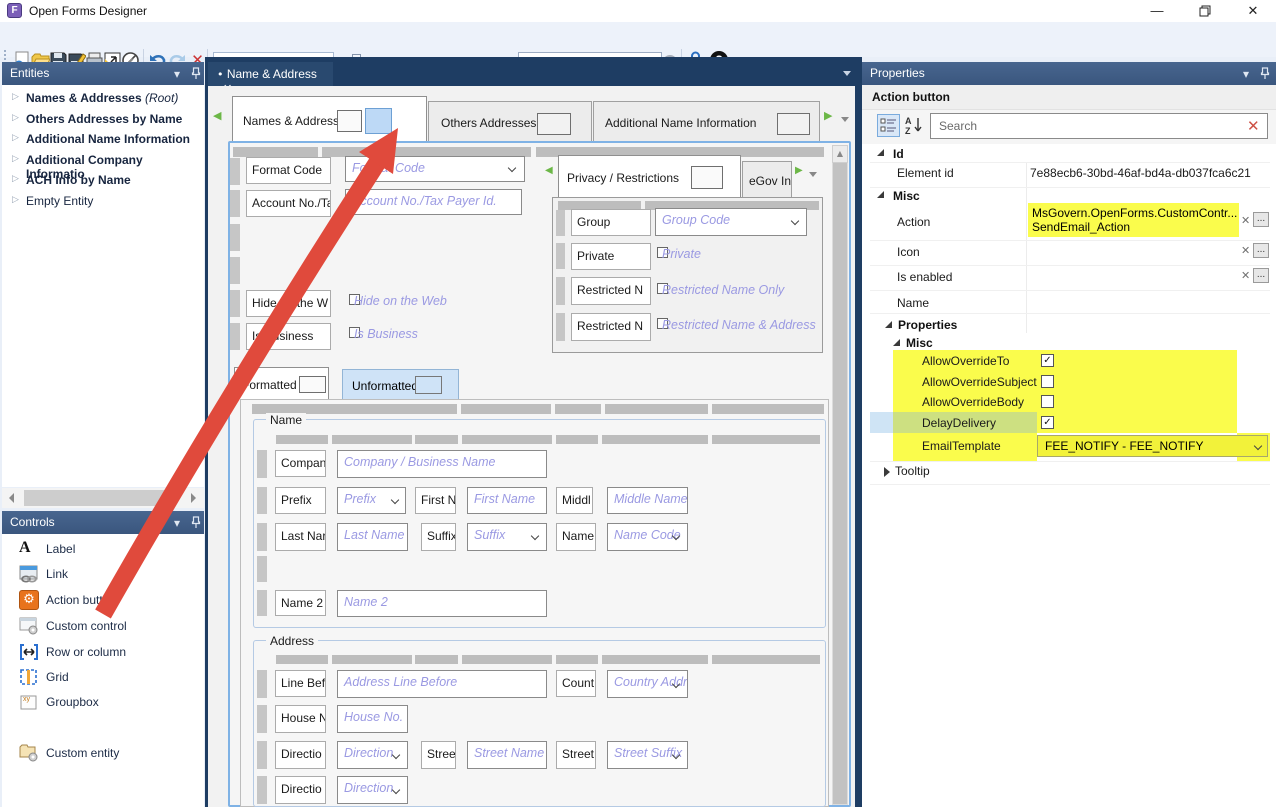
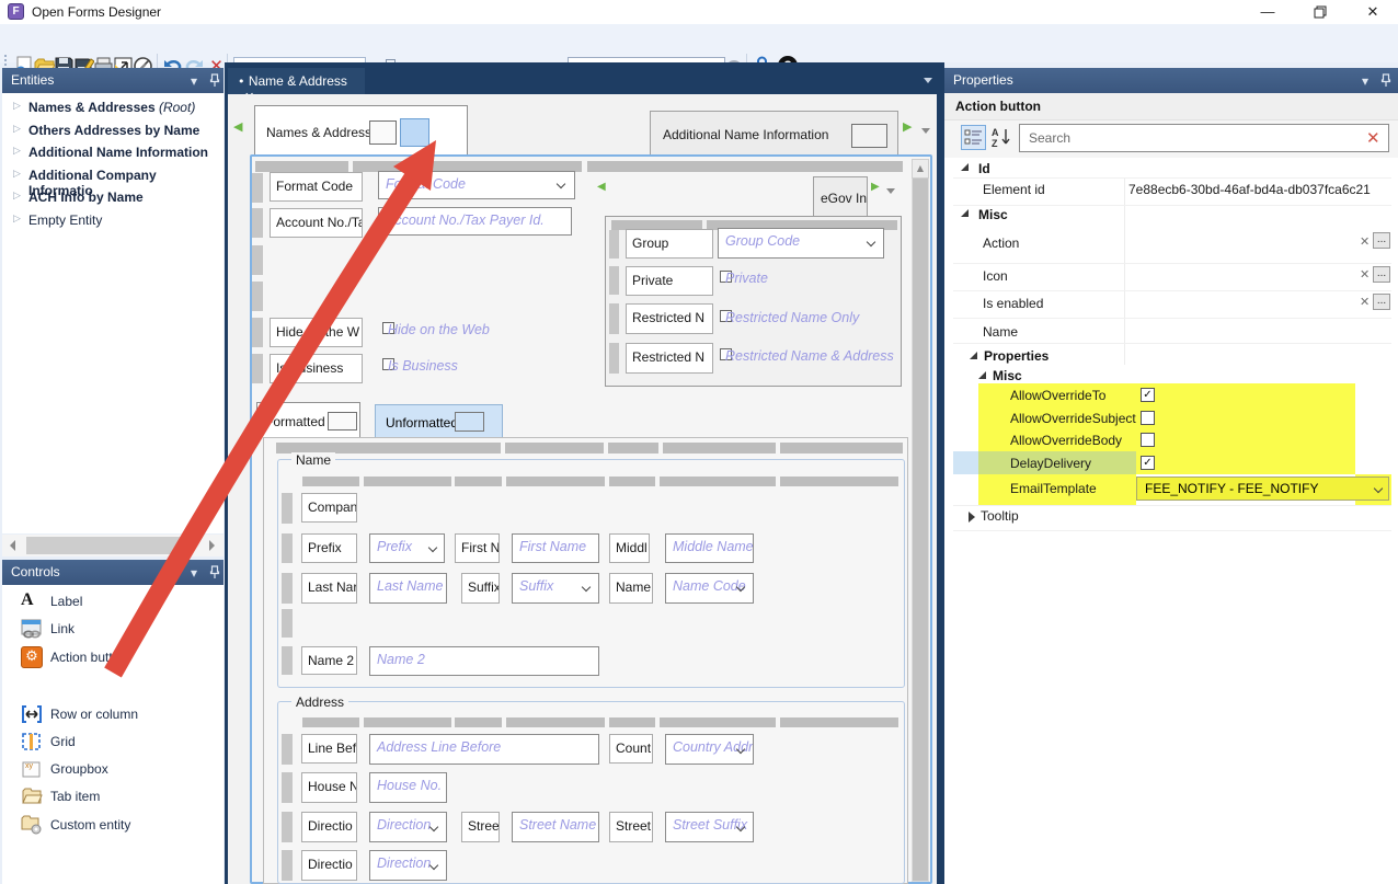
  F
  Open Forms Designer
  —
  ✕
  ✕
  Entities
  ▾
  ▷
  Names & Addresses (Root)
  ▷
  Others Addresses by Name
  ▷
  Additional Name Information
  ▷
  Additional Company Informatio
  ▷
  ACH Info by Name
  ▷
  Empty Entity
  Controls
  ▾
  A
  Label
  Link
  ⚙
  Action but
- Custom control
  Row or column
  Grid
  Groupbox
+ Tab item
  Custom entity
  • Name & Address
  ◀
- Others Addresses
  Additional Name Information
  Names & Addres
  ▶
  ▲
  Format Code
  Account No./Ta
  ccount No./Tax Payer Id.
  Hidehe W
  Hide on the Web
  Isiness
  Is Business
  ◀
  eGov In
- Privacy / Restrictions
  ▶
  Group
  Group Code
  Private
  Private
  Restricted N
  Restricted Name Only
  Restricted N
  Restricted Name & Address
  Unformatte
  ormatted
  Name
  Compan
- Company / Business Name
  Prefix
  Prefix
  First N
  First Name
  Middl
  Middle Name
  Last Nar
  Last Name
  Suffix
  Suffix
  Name
  Name Code
  Name 2
  Name 2
  Address
  Line Bef
  Address Line Before
  Count
  Country Addr
  House N
  House No.
  Directio
  Direction
  Stree
  Street Name
  Street
  Street Suffix
  Directio
  Direction
  Properties
  ▾
  Action button
  A
  Z
  Search
  ✕
  Id
  Element id
  7e88ecb6-30bd-46af-bd4a-db037fca6c21
  Misc
  Action
- MsGovern.OpenForms.CustomContr...
- SendEmail_Action
  ✕
  ...
  Icon
  ✕
  ...
  Is enabled
  ✕
  ...
  Name
  Properties
  Misc
  AllowOverrideTo
  ✓
  AllowOverrideSubject
  AllowOverrideBody
  DelayDelivery
  ✓
  EmailTemplate
  FEE_NOTIFY - FEE_NOTIFY
  Tooltip
